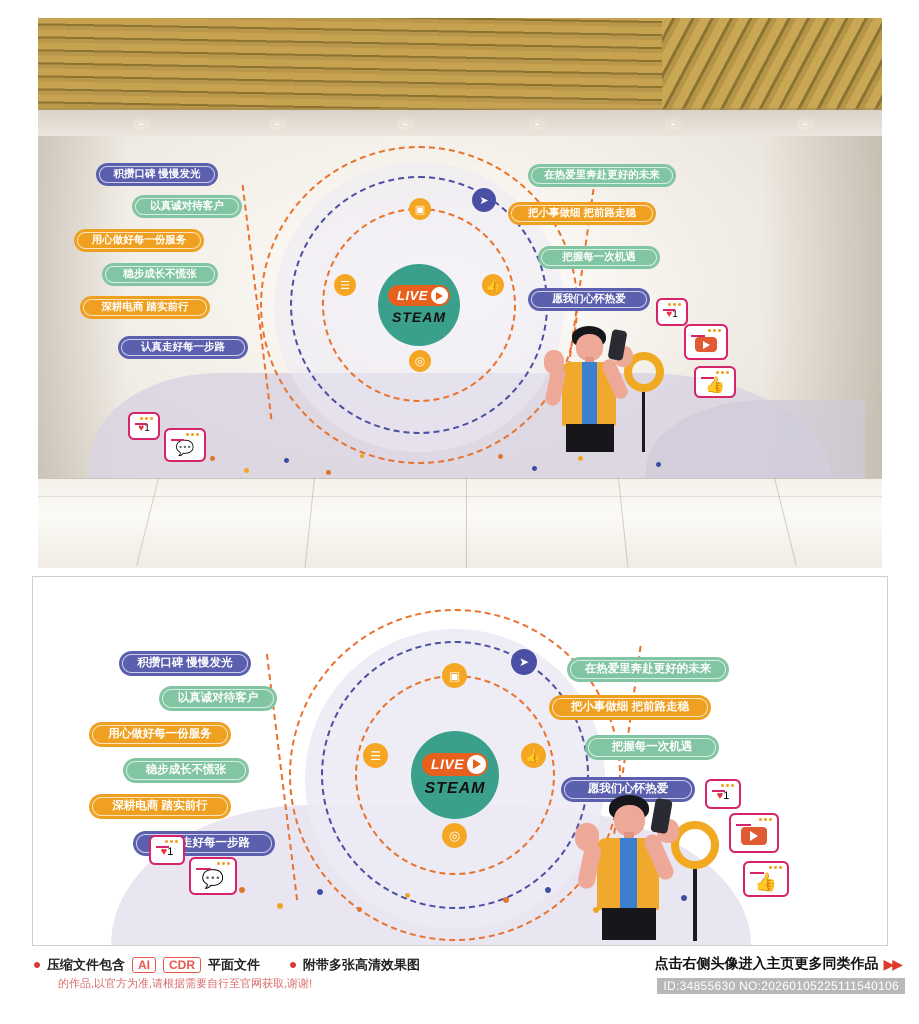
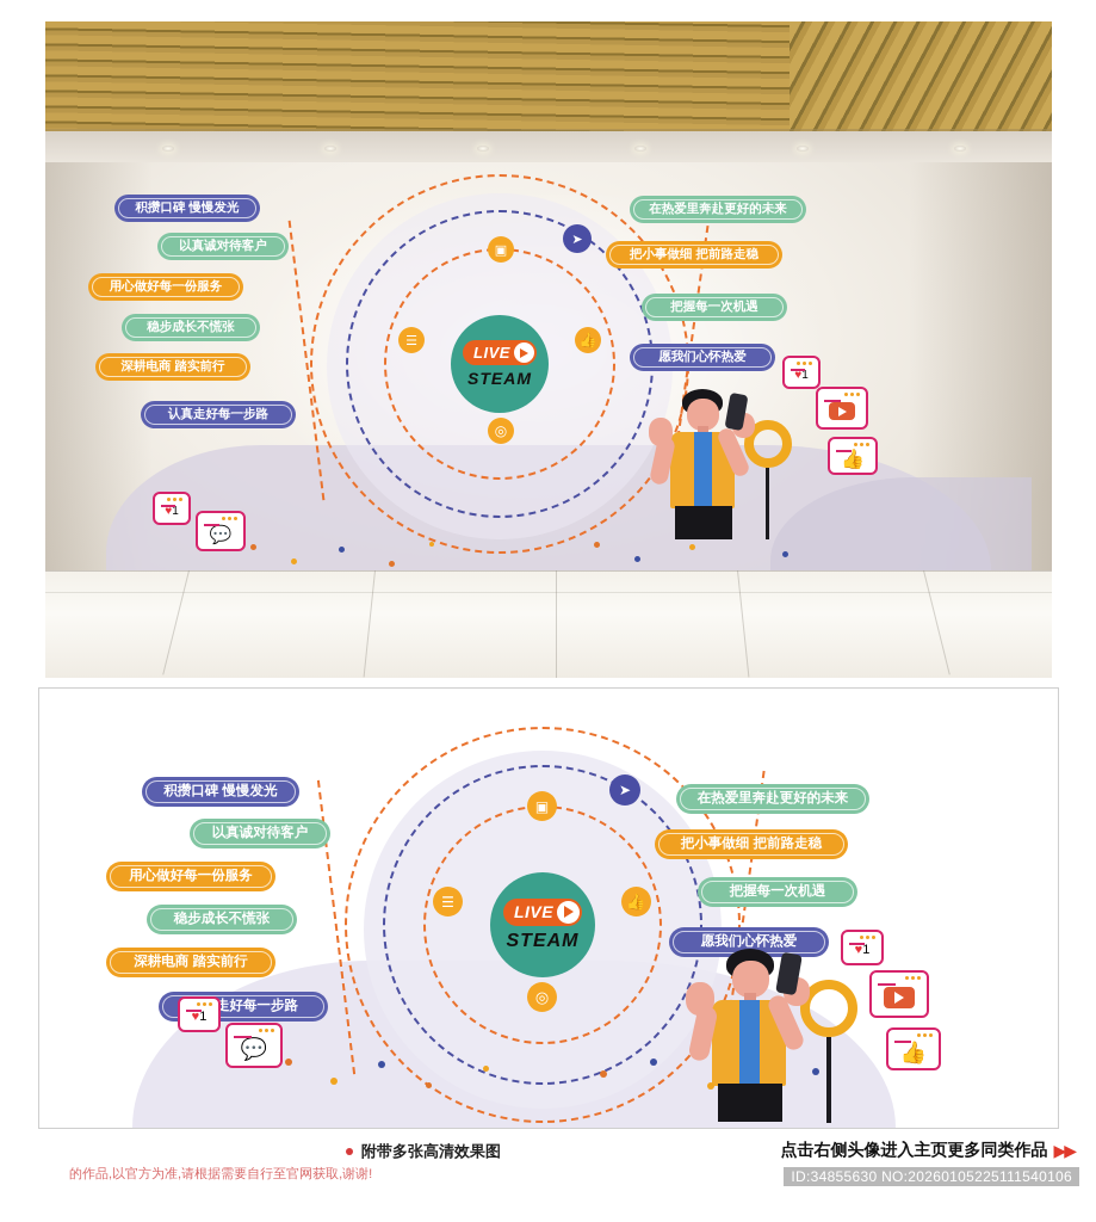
  LIVE
  STEAM
  ▣
  ☰
  👍
  ◎
  ➤
  积攒口碑 慢慢发光
  以真诚对待客户
  用心做好每一份服务
  稳步成长不慌张
  深耕电商 踏实前行
  认真走好每一步路
  在热爱里奔赴更好的未来
  把小事做细 把前路走稳
  把握每一次机遇
  愿我们心怀热爱
  ♥1
  👍
  ♥1
  💬
  LIVE
  STEAM
  ▣
  ☰
  👍
  ◎
  ➤
  积攒口碑 慢慢发光
  以真诚对待客户
  用心做好每一份服务
  稳步成长不慌张
  深耕电商 踏实前行
  走好每一步路
  在热爱里奔赴更好的未来
  把小事做细 把前路走稳
  把握每一次机遇
  愿我们心怀热爱
  ♥1
  👍
  ♥1
  💬
- 压缩文件包含
- AI
- CDR
- 平面文件
  附带多张高清效果图
  的作品,以官方为准,请根据需要自行至官网获取,谢谢!
  点击右侧头像进入主页更多同类作品
  ▶▶
  ID:34855630 NO:20260105225111540106
